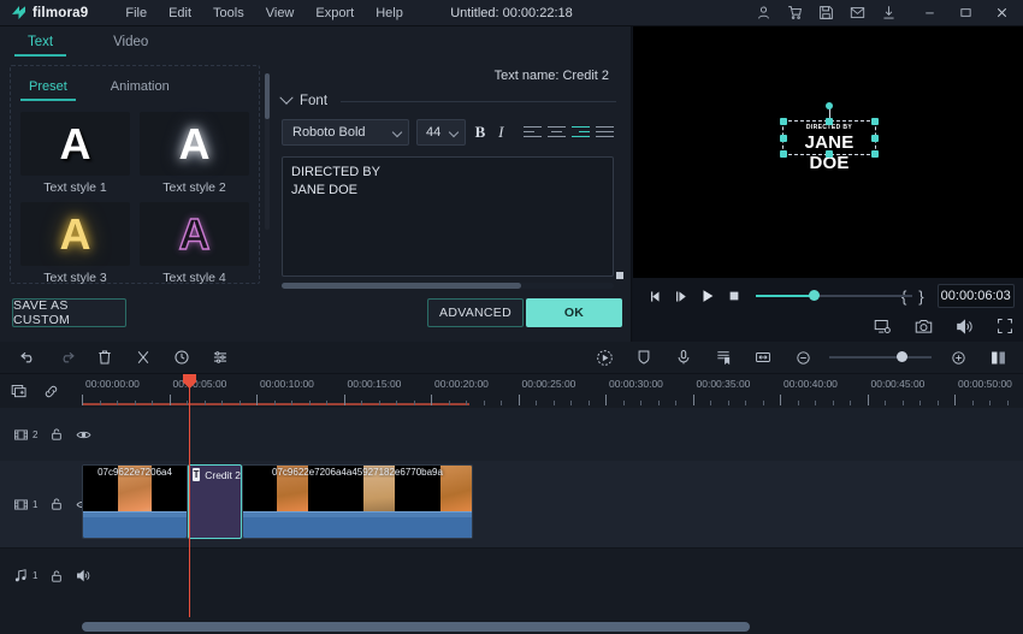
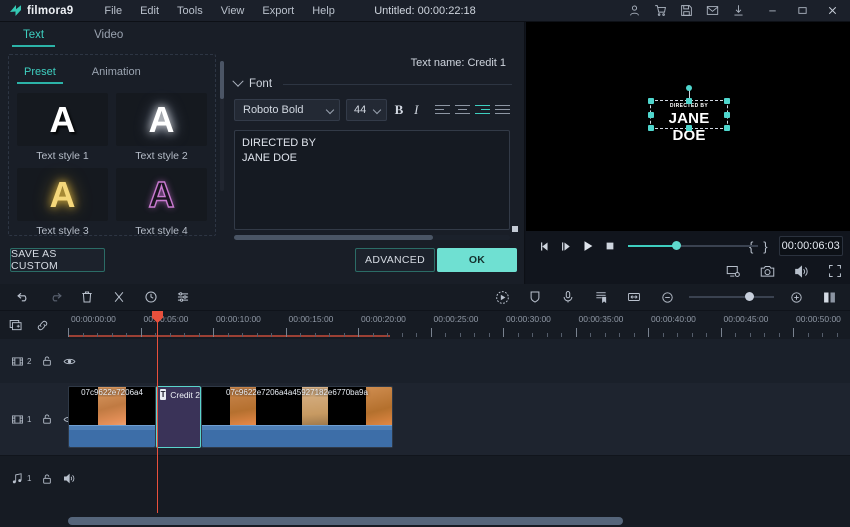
  filmora9
  File
  Edit
  Tools
  View
  Export
  Help
  Untitled: 00:00:22:18
  Text
  Video
  Preset
  Animation
  A
  Text style 1
  A
  Text style 2
  A
  Text style 3
  A
  Text style 4
- Text name: Credit 2
+ Text name: Credit 1
  Font
  Roboto Bold
  44
  B
  I
  DIRECTED BY
  JANE DOE
  SAVE AS CUSTOM
  ADVANCED
  OK
  JANE DOE
  }
  00:00:06:03
  00:00:00:00
  000:05:00
  00:00:10:00
  00:00:15:00
  00:00:20:00
  00:00:25:00
  00:00:30:00
  00:00:35:00
  00:00:40:00
  00:00:45:00
  00:00:50:00
  2
  1
  07c9622e7206a4
  T
  Credit 2
  07c9622e7206a4a45927182e6770ba9a
  1
